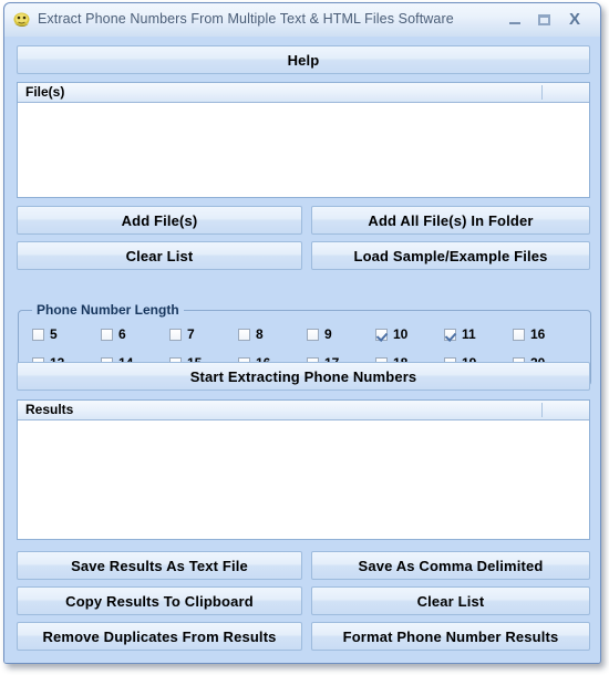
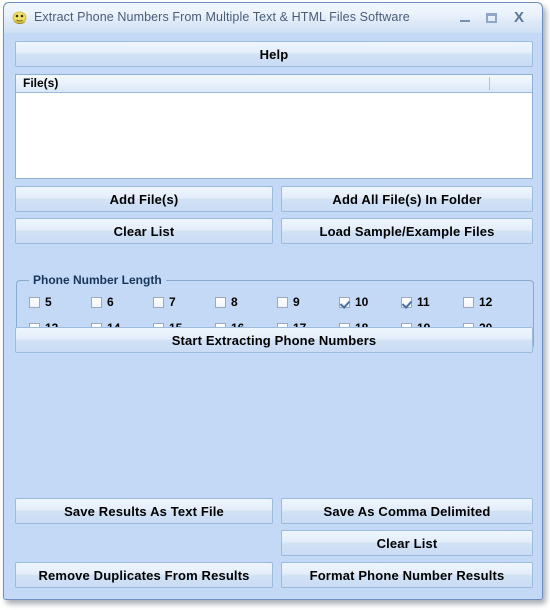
  Extract Phone Numbers From Multiple Text & HTML Files Software
  X
  Help
  File(s)
  Add File(s)
  Add All File(s) In Folder
  Clear List
  Load Sample/Example Files
  Phone Number Length
  5
  6
  7
  8
  9
  10
  11
- 16
+ 12
  Start Extracting Phone Numbers
- Results
  Save Results As Text File
  Save As Comma Delimited
- Copy Results To Clipboard
  Clear List
  Remove Duplicates From Results
  Format Phone Number Results
